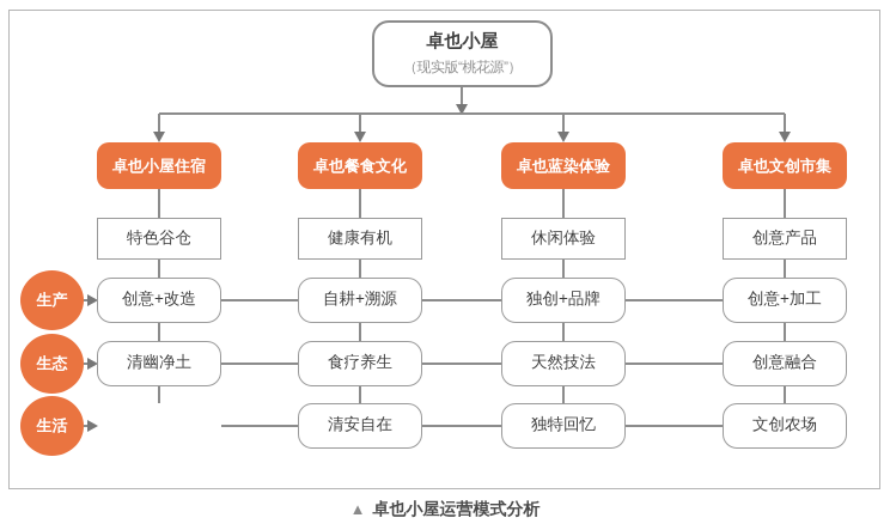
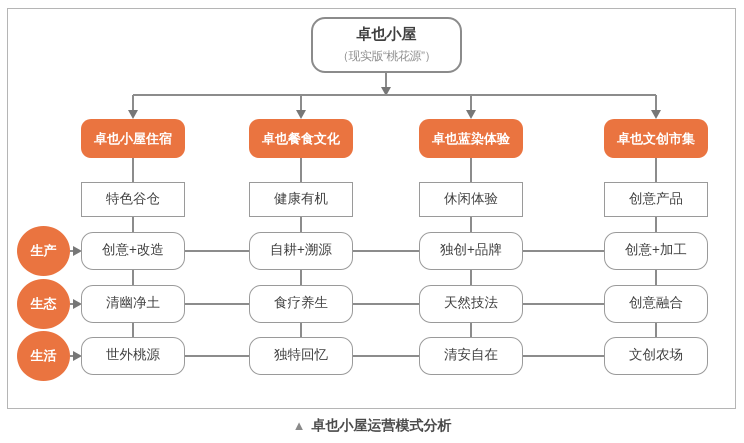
  卓也小屋
  （现实版“桃花源”）
  生产
  生态
  生活
  卓也小屋住宿
  特色谷仓
  创意+改造
  清幽净土
+ 世外桃源
  卓也餐食文化
  健康有机
  自耕+溯源
  食疗养生
- 清安自在
+ 独特回忆
  卓也蓝染体验
  休闲体验
  独创+品牌
  天然技法
- 独特回忆
+ 清安自在
  卓也文创市集
  创意产品
  创意+加工
  创意融合
  文创农场
  ▲ 卓也小屋运营模式分析
